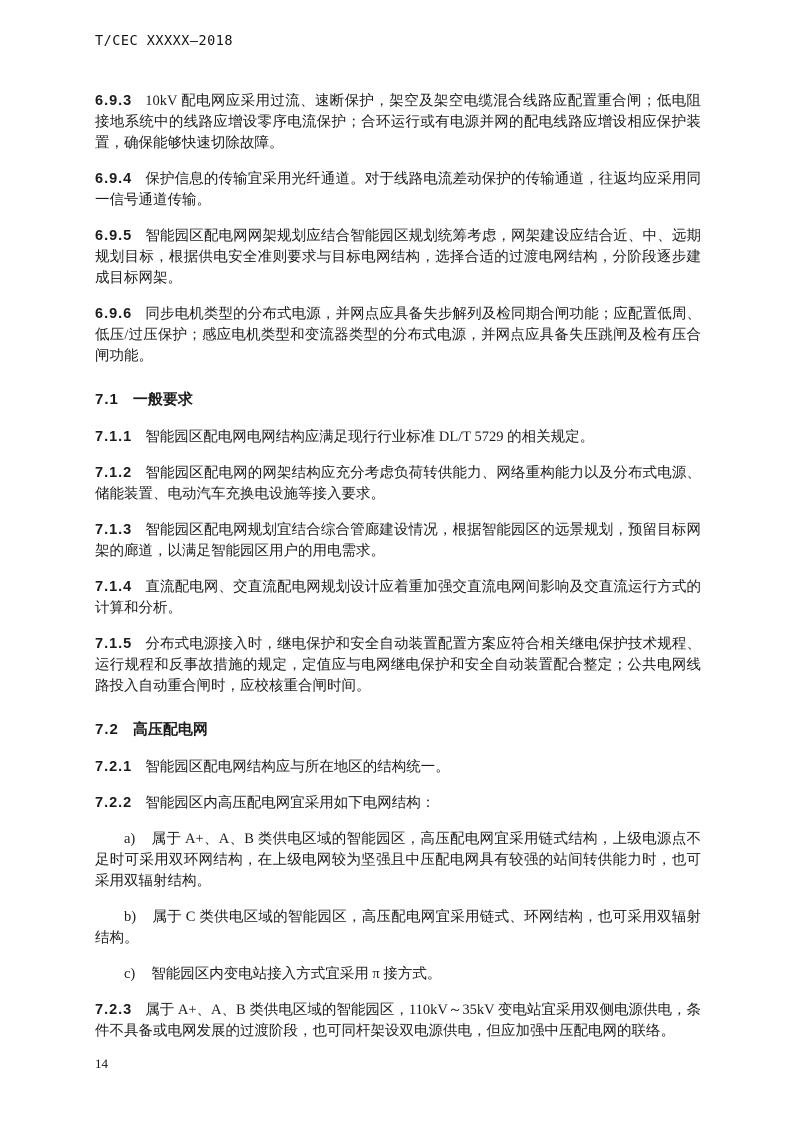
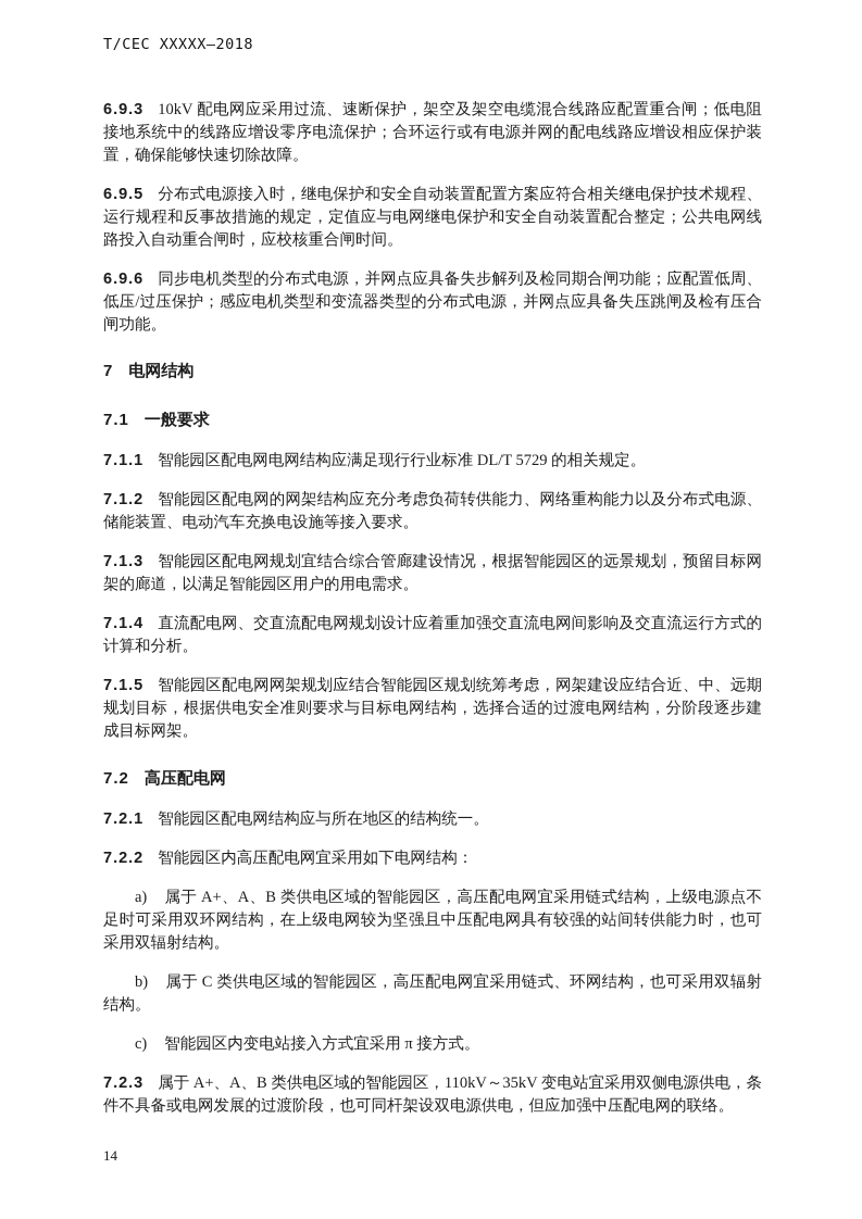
  T/CEC XXXXX—2018
  6.9.3 10kV 配电网应采用过流、速断保护，架空及架空电缆混合线路应配置重合闸；低电阻接地系统中的线路应增设零序电流保护；合环运行或有电源并网的配电线路应增设相应保护装置，确保能够快速切除故障。
- 6.9.4 保护信息的传输宜采用光纤通道。对于线路电流差动保护的传输通道，往返均应采用同一信号通道传输。
- 6.9.5 智能园区配电网网架规划应结合智能园区规划统筹考虑，网架建设应结合近、中、远期规划目标，根据供电安全准则要求与目标电网结构，选择合适的过渡电网结构，分阶段逐步建成目标网架。
+ 6.9.5 分布式电源接入时，继电保护和安全自动装置配置方案应符合相关继电保护技术规程、运行规程和反事故措施的规定，定值应与电网继电保护和安全自动装置配合整定；公共电网线路投入自动重合闸时，应校核重合闸时间。
  6.9.6 同步电机类型的分布式电源，并网点应具备失步解列及检同期合闸功能；应配置低周、低压/过压保护；感应电机类型和变流器类型的分布式电源，并网点应具备失压跳闸及检有压合闸功能。
+ 7 电网结构
  7.1 一般要求
  7.1.1 智能园区配电网电网结构应满足现行行业标准 DL/T 5729 的相关规定。
  7.1.2 智能园区配电网的网架结构应充分考虑负荷转供能力、网络重构能力以及分布式电源、储能装置、电动汽车充换电设施等接入要求。
  7.1.3 智能园区配电网规划宜结合综合管廊建设情况，根据智能园区的远景规划，预留目标网架的廊道，以满足智能园区用户的用电需求。
  7.1.4 直流配电网、交直流配电网规划设计应着重加强交直流电网间影响及交直流运行方式的计算和分析。
- 7.1.5 分布式电源接入时，继电保护和安全自动装置配置方案应符合相关继电保护技术规程、运行规程和反事故措施的规定，定值应与电网继电保护和安全自动装置配合整定；公共电网线路投入自动重合闸时，应校核重合闸时间。
+ 7.1.5 智能园区配电网网架规划应结合智能园区规划统筹考虑，网架建设应结合近、中、远期规划目标，根据供电安全准则要求与目标电网结构，选择合适的过渡电网结构，分阶段逐步建成目标网架。
  7.2 高压配电网
  7.2.1 智能园区配电网结构应与所在地区的结构统一。
  7.2.2 智能园区内高压配电网宜采用如下电网结构：
  a) 属于 A+、A、B 类供电区域的智能园区，高压配电网宜采用链式结构，上级电源点不足时可采用双环网结构，在上级电网较为坚强且中压配电网具有较强的站间转供能力时，也可采用双辐射结构。
  b) 属于 C 类供电区域的智能园区，高压配电网宜采用链式、环网结构，也可采用双辐射结构。
  c) 智能园区内变电站接入方式宜采用 π 接方式。
  7.2.3 属于 A+、A、B 类供电区域的智能园区，110kV～35kV 变电站宜采用双侧电源供电，条件不具备或电网发展的过渡阶段，也可同杆架设双电源供电，但应加强中压配电网的联络。
  14
